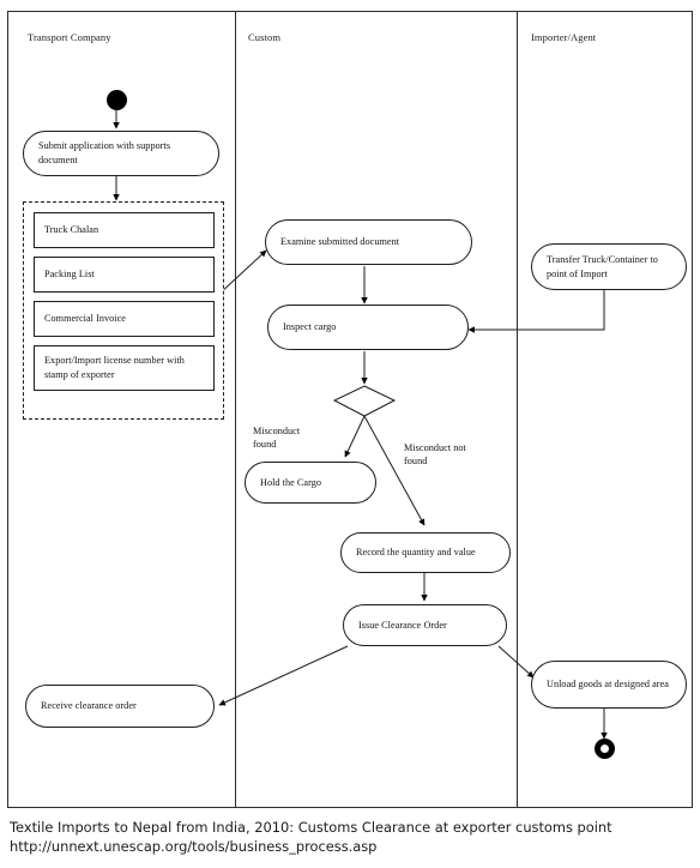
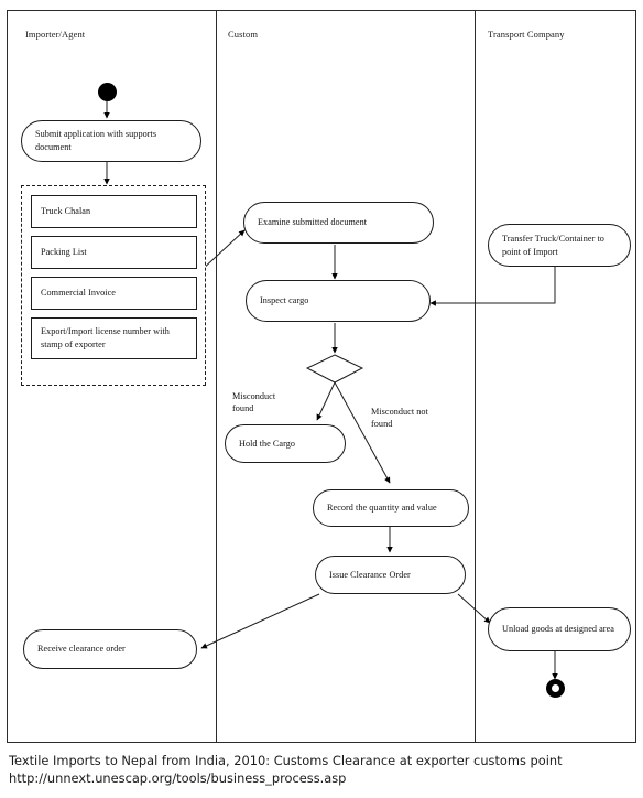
- Transport Company
+ Importer/Agent
  Custom
- Importer/Agent
+ Transport Company
  Submit application with supports document
  Truck Chalan
  Packing List
  Commercial Invoice
  Export/Import license number with stamp of exporter
  Receive clearance order
  Examine submitted document
  Inspect cargo
  Misconduct
  found
  Misconduct not
  found
  Hold the Cargo
  Record the quantity and value
  Issue Clearance Order
  Transfer Truck/Container to point of Import
  Unload goods at designed area
  Textile Imports to Nepal from India, 2010: Customs Clearance at exporter customs point
  http://unnext.unescap.org/tools/business_process.asp
